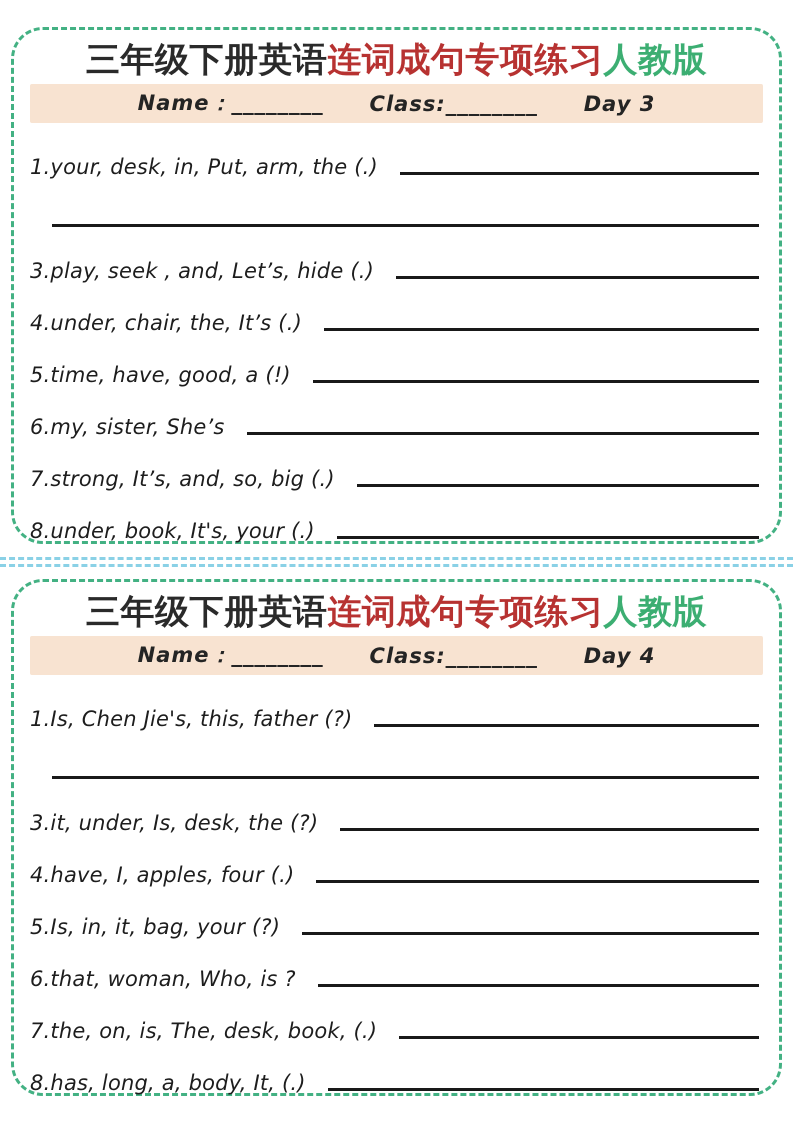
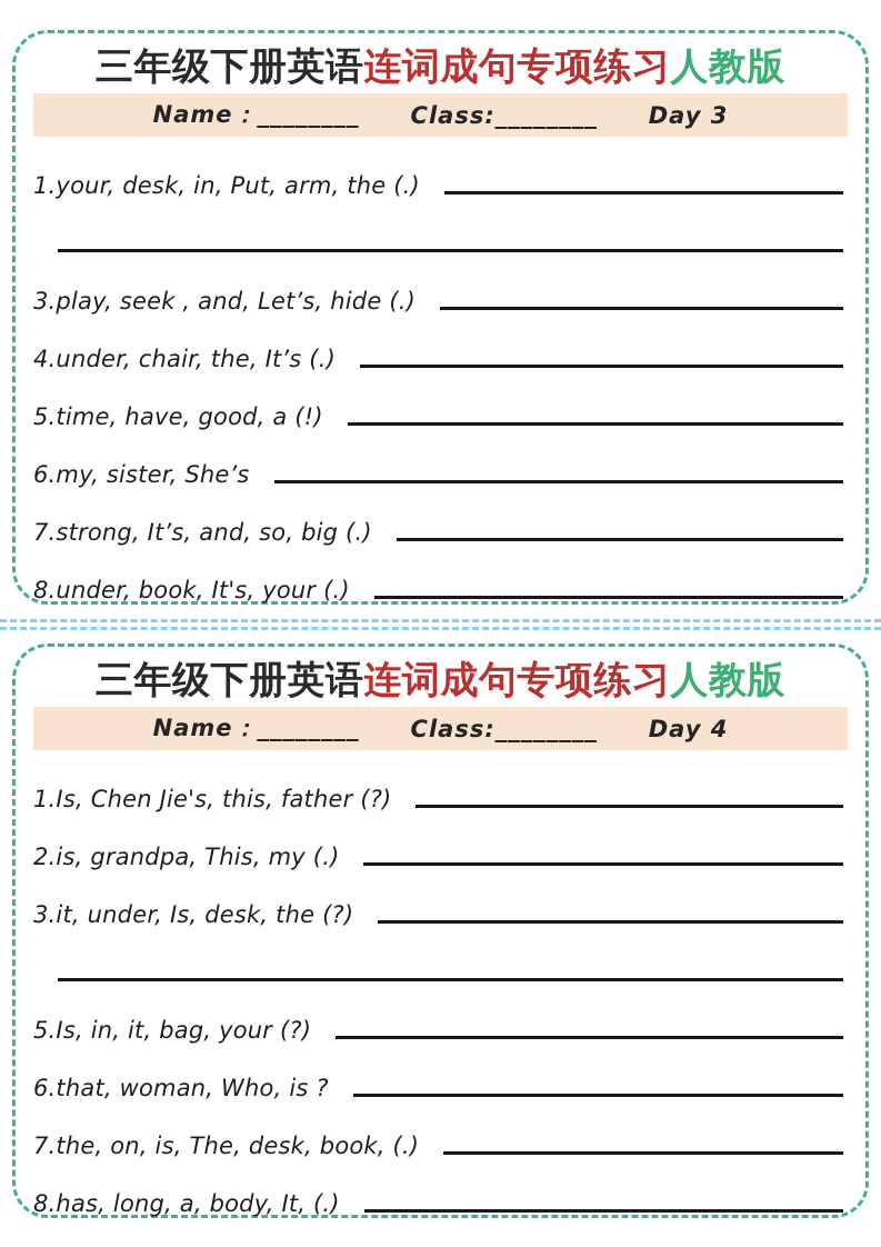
  三年级下册英语连词成句专项练习人教版
  Name：________
  Class:________
  Day 3
  1.your, desk, in, Put, arm, the (.)
  3.play, seek , and, Let’s, hide (.)
  4.under, chair, the, It’s (.)
  5.time, have, good, a (!)
  6.my, sister, She’s
  7.strong, It’s, and, so, big (.)
  8.under, book, It's, your (.)
  三年级下册英语连词成句专项练习人教版
  Name：________
  Class:________
  Day 4
  1.Is, Chen Jie's, this, father (?)
+ 2.is, grandpa, This, my (.)
  3.it, under, Is, desk, the (?)
- 4.have, I, apples, four (.)
  5.Is, in, it, bag, your (?)
  6.that, woman, Who, is ?
  7.the, on, is, The, desk, book, (.)
  8.has, long, a, body, It, (.)
